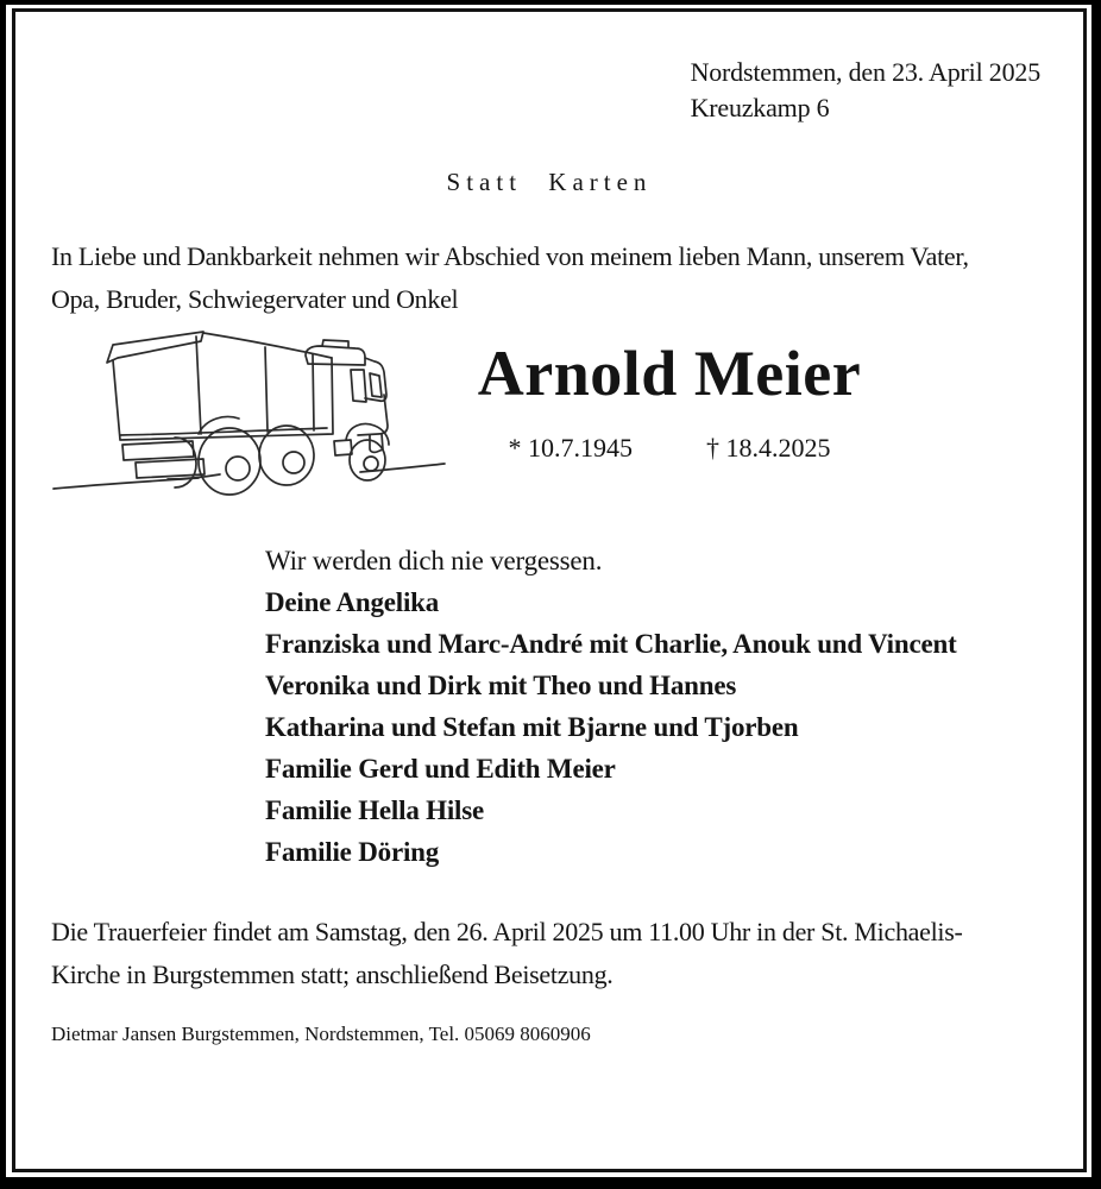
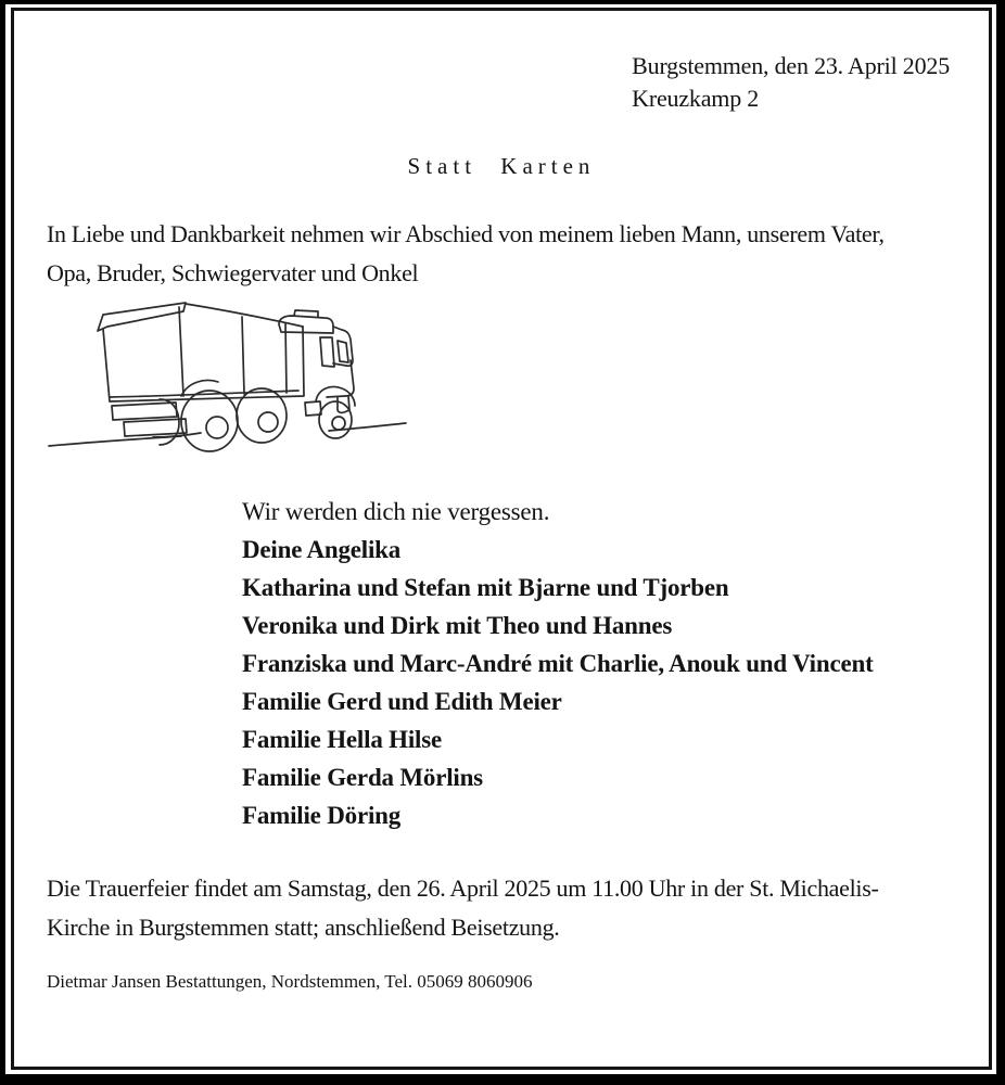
- Nordstemmen, den 23. April 2025
+ Burgstemmen, den 23. April 2025
- Kreuzkamp 6
+ Kreuzkamp 2
  Statt Karten
  In Liebe und Dankbarkeit nehmen wir Abschied von meinem lieben Mann, unserem Vater,
  Opa, Bruder, Schwiegervater und Onkel
- Arnold Meier
- * 10.7.1945
- † 18.4.2025
  Wir werden dich nie vergessen.
  Deine Angelika
- Franziska und Marc-André mit Charlie, Anouk und Vincent
+ Katharina und Stefan mit Bjarne und Tjorben
  Veronika und Dirk mit Theo und Hannes
- Katharina und Stefan mit Bjarne und Tjorben
+ Franziska und Marc-André mit Charlie, Anouk und Vincent
  Familie Gerd und Edith Meier
  Familie Hella Hilse
+ Familie Gerda Mörlins
  Familie Döring
  Die Trauerfeier findet am Samstag, den 26. April 2025 um 11.00 Uhr in der St. Michaelis-
  Kirche in Burgstemmen statt; anschließend Beisetzung.
- Dietmar Jansen Burgstemmen, Nordstemmen, Tel. 05069 8060906
+ Dietmar Jansen Bestattungen, Nordstemmen, Tel. 05069 8060906
